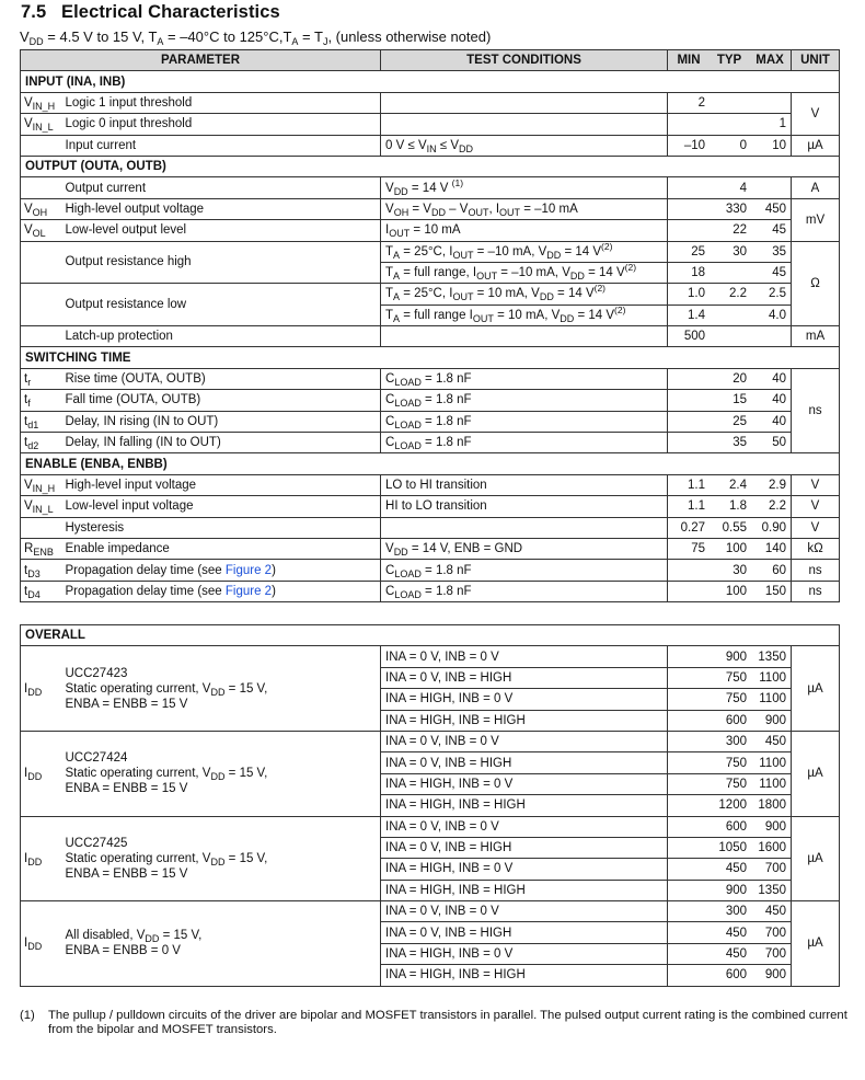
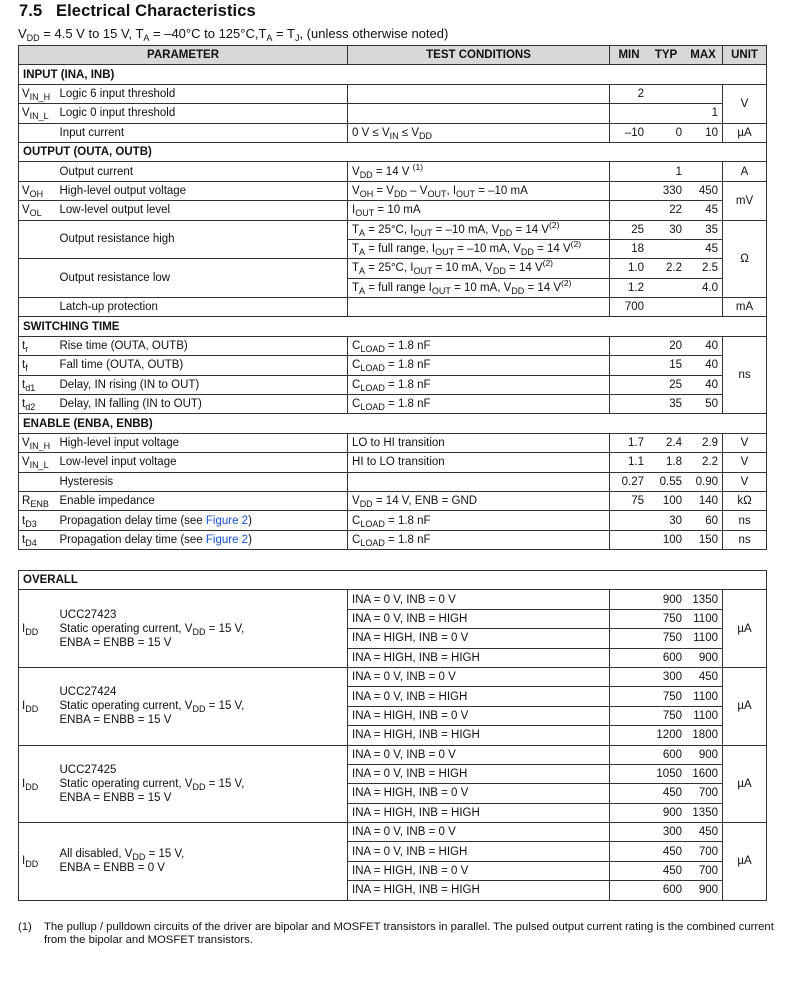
  7.5 Electrical Characteristics
  VDD = 4.5 V to 15 V, TA = –40°C to 125°C,TA = TJ, (unless otherwise noted)
  PARAMETER	TEST CONDITIONS	MIN TYP MAX	UNIT
  INPUT (INA, INB)
- VIN_H	Logic 1 input threshold		2	V
+ VIN_H	Logic 6 input threshold		2	V
  VIN_L	Logic 0 input threshold		1
  	Input current	0 V ≤ VIN ≤ VDD	–10 0 10	µA
  OUTPUT (OUTA, OUTB)
- 	Output current	VDD = 14 V (1)	4	A
+ 	Output current	VDD = 14 V (1)	1	A
  VOH	High-level output voltage	VOH = VDD – VOUT, IOUT = –10 mA	330 450	mV
  VOL	Low-level output level	IOUT = 10 mA	22 45
  	Output resistance high	TA = 25°C, IOUT = –10 mA, VDD = 14 V(2)	25 30 35	Ω
  TA = full range, IOUT = –10 mA, VDD = 14 V(2)	18 45
  	Output resistance low	TA = 25°C, IOUT = 10 mA, VDD = 14 V(2)	1.0 2.2 2.5
- TA = full range IOUT = 10 mA, VDD = 14 V(2)	1.4 4.0
+ TA = full range IOUT = 10 mA, VDD = 14 V(2)	1.2 4.0
- 	Latch-up protection		500	mA
+ 	Latch-up protection		700	mA
  SWITCHING TIME
  tr	Rise time (OUTA, OUTB)	CLOAD = 1.8 nF	20 40	ns
  tf	Fall time (OUTA, OUTB)	CLOAD = 1.8 nF	15 40
  td1	Delay, IN rising (IN to OUT)	CLOAD = 1.8 nF	25 40
  td2	Delay, IN falling (IN to OUT)	CLOAD = 1.8 nF	35 50
  ENABLE (ENBA, ENBB)
- VIN_H	High-level input voltage	LO to HI transition	1.1 2.4 2.9	V
+ VIN_H	High-level input voltage	LO to HI transition	1.7 2.4 2.9	V
  VIN_L	Low-level input voltage	HI to LO transition	1.1 1.8 2.2	V
  	Hysteresis		0.27 0.55 0.90	V
  RENB	Enable impedance	VDD = 14 V, ENB = GND	75 100 140	kΩ
  tD3	Propagation delay time (see Figure 2)	CLOAD = 1.8 nF	30 60	ns
  tD4	Propagation delay time (see Figure 2)	CLOAD = 1.8 nF	100 150	ns
  OVERALL
  IDD	UCC27423Static operating current, VDD = 15 V,ENBA = ENBB = 15 V	INA = 0 V, INB = 0 V	900 1350	µA
  INA = 0 V, INB = HIGH	750 1100
  INA = HIGH, INB = 0 V	750 1100
  INA = HIGH, INB = HIGH	600 900
  IDD	UCC27424Static operating current, VDD = 15 V,ENBA = ENBB = 15 V	INA = 0 V, INB = 0 V	300 450	µA
  INA = 0 V, INB = HIGH	750 1100
  INA = HIGH, INB = 0 V	750 1100
  INA = HIGH, INB = HIGH	1200 1800
  IDD	UCC27425Static operating current, VDD = 15 V,ENBA = ENBB = 15 V	INA = 0 V, INB = 0 V	600 900	µA
  INA = 0 V, INB = HIGH	1050 1600
  INA = HIGH, INB = 0 V	450 700
  INA = HIGH, INB = HIGH	900 1350
  IDD	All disabled, VDD = 15 V,ENBA = ENBB = 0 V	INA = 0 V, INB = 0 V	300 450	µA
  INA = 0 V, INB = HIGH	450 700
  INA = HIGH, INB = 0 V	450 700
  INA = HIGH, INB = HIGH	600 900
  (1)
  The pullup / pulldown circuits of the driver are bipolar and MOSFET transistors in parallel. The pulsed output current rating is the combined current from the bipolar and MOSFET transistors.
